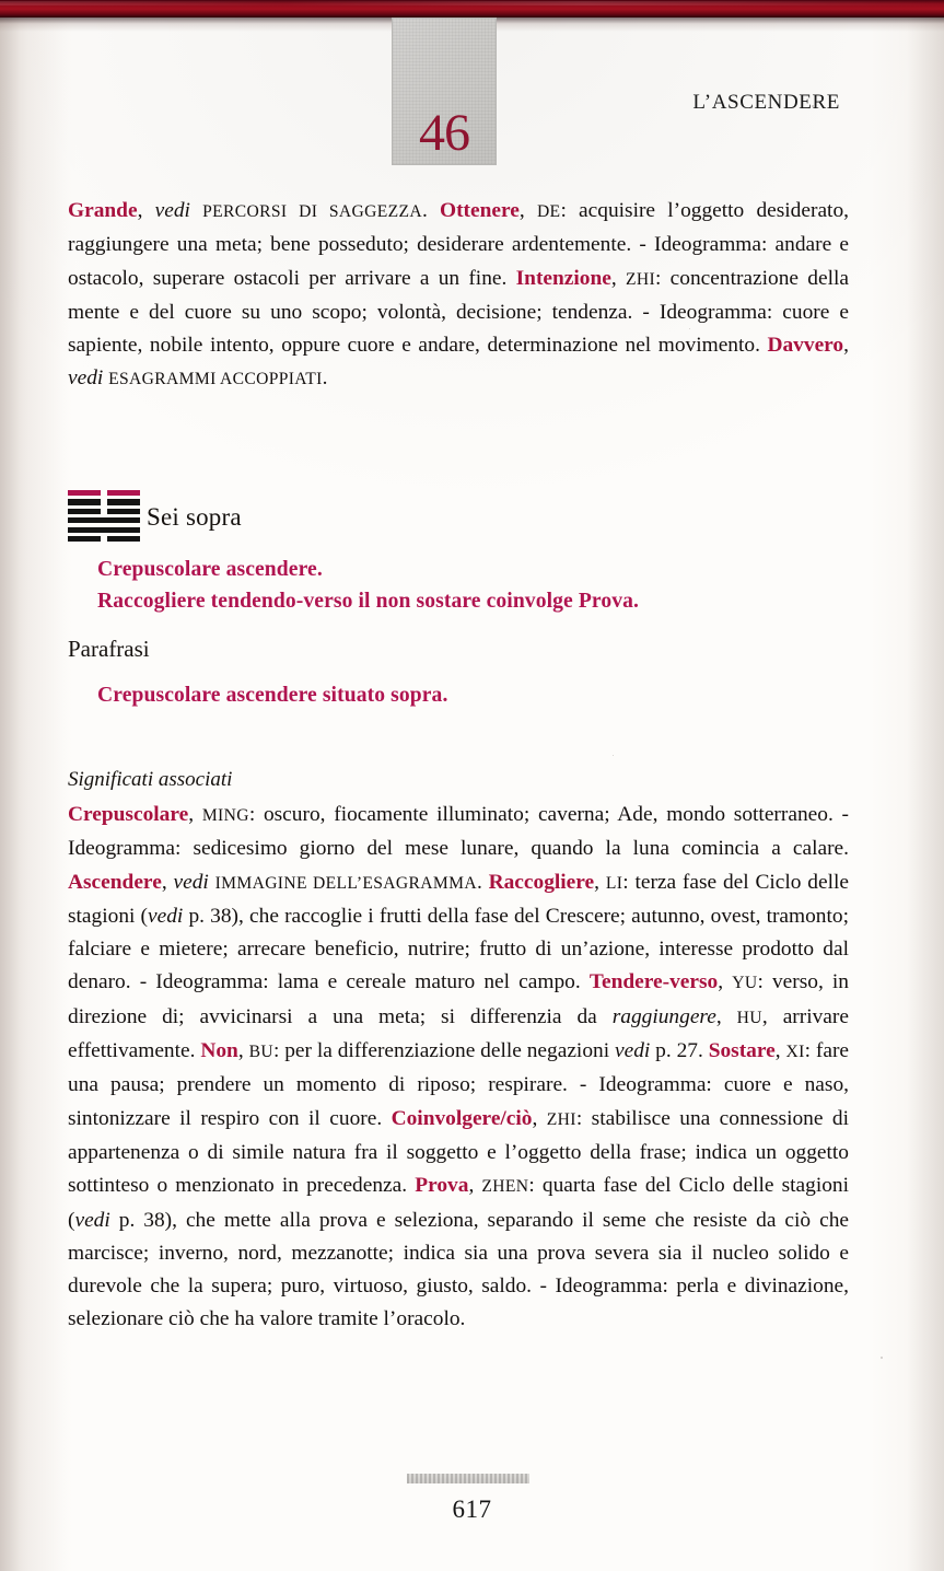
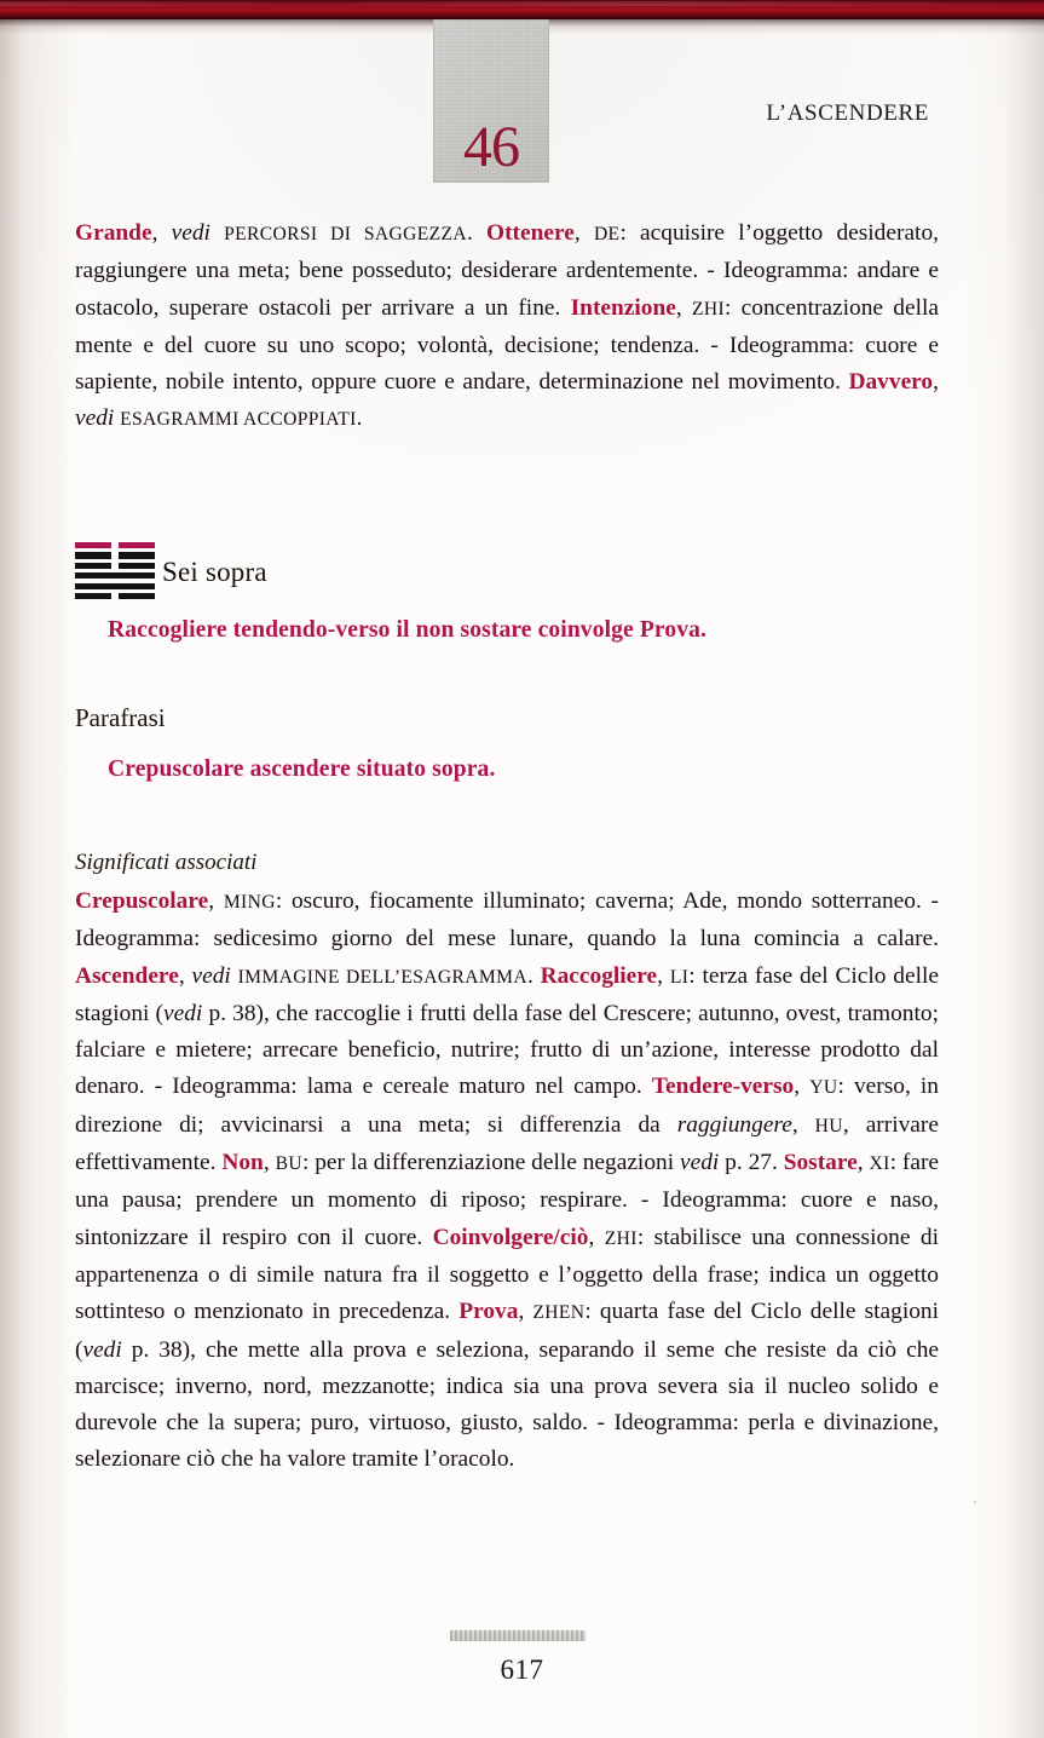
  46
  L’ASCENDERE
  Grande, vedi PERCORSI DI SAGGEZZA. Ottenere, DE: acquisire l’oggetto desiderato, raggiungere una meta; bene posseduto; desiderare ardentemente. - Ideogramma: andare e ostacolo, superare ostacoli per arrivare a un fine. Intenzione, ZHI: concentrazione della mente e del cuore su uno scopo; volontà, decisione; tendenza. - Ideogramma: cuore e sapiente, nobile intento, oppure cuore e andare, determinazione nel movimento. Davvero, vedi ESAGRAMMI ACCOPPIATI.
  Sei sopra
- Crepuscolare ascendere.
  Raccogliere tendendo-verso il non sostare coinvolge Prova.
  Parafrasi
  Crepuscolare ascendere situato sopra.
  Significati associati
  Crepuscolare, MING: oscuro, fiocamente illuminato; caverna; Ade, mondo sotterraneo. - Ideogramma: sedicesimo giorno del mese lunare, quando la luna comincia a calare. Ascendere, vedi IMMAGINE DELL’ESAGRAMMA. Raccogliere, LI: terza fase del Ciclo delle stagioni (vedi p. 38), che raccoglie i frutti della fase del Crescere; autunno, ovest, tramonto; falciare e mietere; arrecare beneficio, nutrire; frutto di un’azione, interesse prodotto dal denaro. - Ideogramma: lama e cereale maturo nel campo. Tendere-verso, YU: verso, in direzione di; avvicinarsi a una meta; si differenzia da raggiungere, HU, arrivare effettivamente. Non, BU: per la differenziazione delle negazioni vedi p. 27. Sostare, XI: fare una pausa; prendere un momento di riposo; respirare. - Ideogramma: cuore e naso, sintonizzare il respiro con il cuore. Coinvolgere/ciò, ZHI: stabilisce una connessione di appartenenza o di simile natura fra il soggetto e l’oggetto della frase; indica un oggetto sottinteso o menzionato in precedenza. Prova, ZHEN: quarta fase del Ciclo delle stagioni (vedi p. 38), che mette alla prova e seleziona, separando il seme che resiste da ciò che marcisce; inverno, nord, mezzanotte; indica sia una prova severa sia il nucleo solido e durevole che la supera; puro, virtuoso, giusto, saldo. - Ideogramma: perla e divinazione, selezionare ciò che ha valore tramite l’oracolo.
  617
